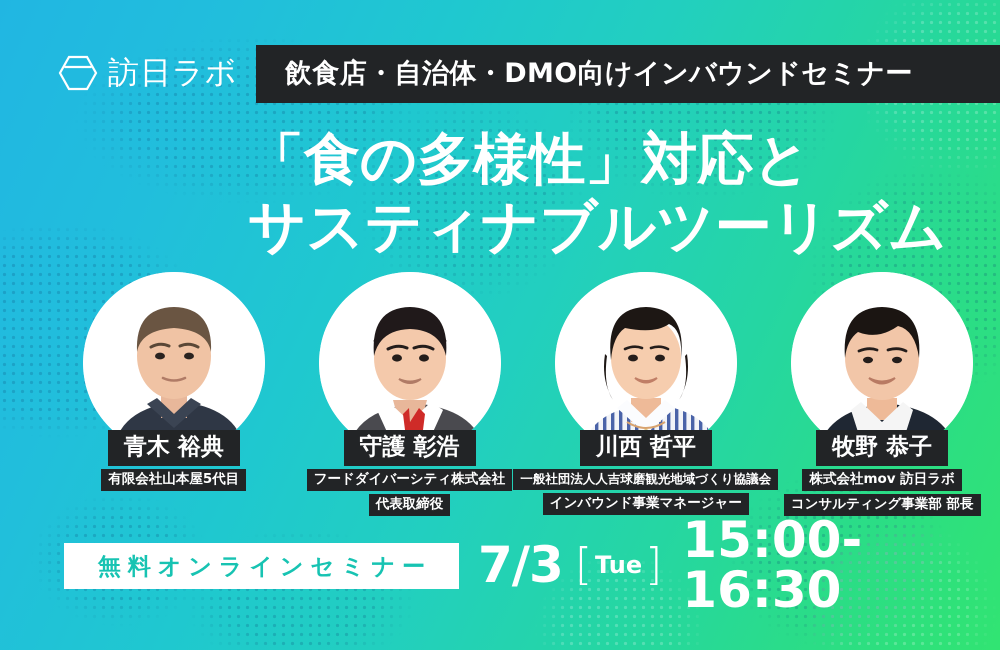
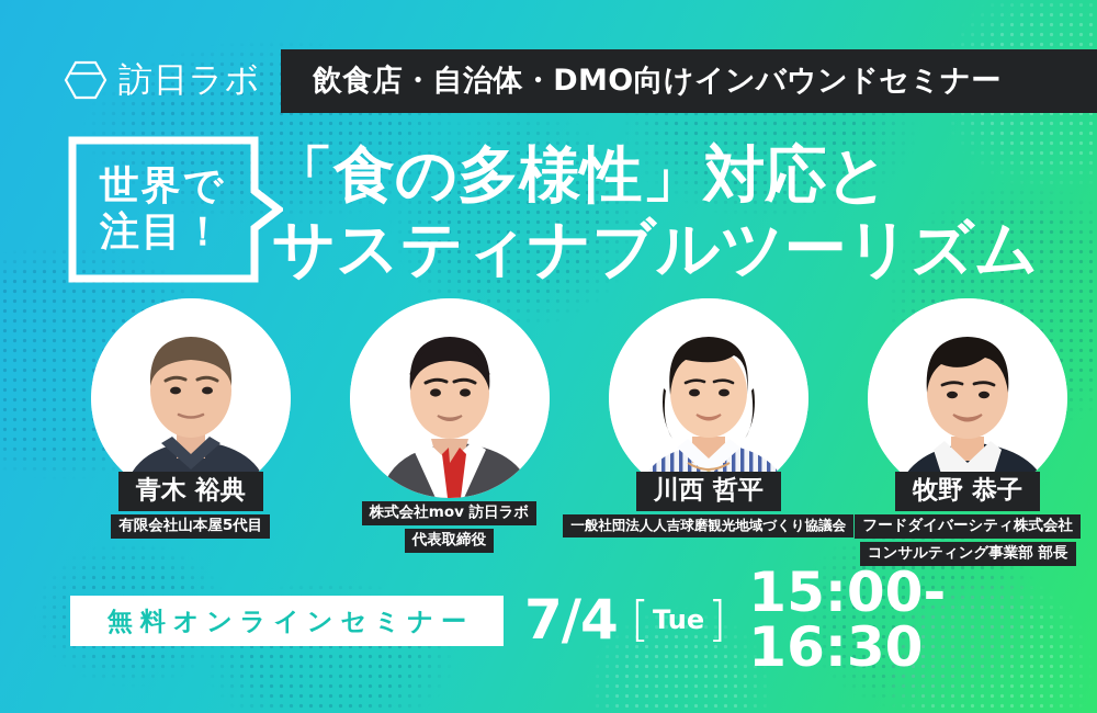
  訪日ラボ
  飲食店・自治体・DMO向けインバウンドセミナー
+ 世界で
+ 注目！
  「食の多様性」対応と
  サスティナブルツーリズム
  青木 裕典
  有限会社山本屋5代目
- 守護 彰浩
- フードダイバーシティ株式会社
+ 株式会社mov 訪日ラボ
  代表取締役
  川西 哲平
  一般社団法人人吉球磨観光地域づくり協議会
- インバウンド事業マネージャー
  牧野 恭子
- 株式会社mov 訪日ラボ
+ フードダイバーシティ株式会社
  コンサルティング事業部 部長
  無料オンラインセミナー
- 7/3
+ 7/4
  [
  Tue
  ]
  15:00-16:30
